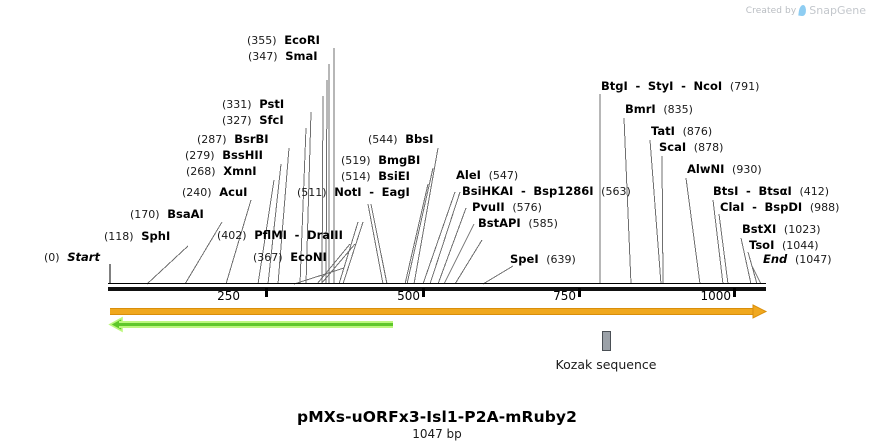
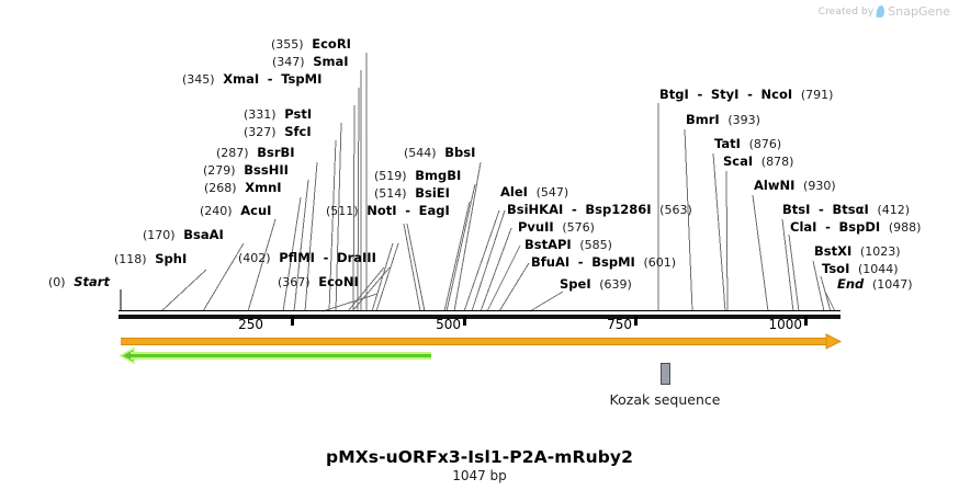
  Created by
  SnapGene
  (355) EcoRI
  (347) SmaI
+ (345) XmaI - TspMI
  (331) PstI
  (327) SfcI
  (287) BsrBI
  (279) BssHII
  (268) XmnI
  (240) AcuI
  (170) BsaAI
  (118) SphI
  (511) NotI - EagI
  (402) PflMI - DraIII
  (367) EcoNI
  (544) BbsI
  (519) BmgBI
  (514) BsiEI
  AleI (547)
  BsiHKAI - Bsp1286I (563)
  PvuII (576)
  BstAPI (585)
+ BfuAI - BspMI (601)
  SpeI (639)
  BtgI - StyI - NcoI (791)
- BmrI (835)
+ BmrI (393)
  TatI (876)
  ScaI (878)
  AlwNI (930)
  BtsI - BtsαI (412)
  ClaI - BspDI (988)
  BstXI (1023)
  TsoI (1044)
  (0) Start
  End (1047)
  250
  500
  750
  1000
  Kozak sequence
  pMXs-uORFx3-Isl1-P2A-mRuby2
  1047 bp
